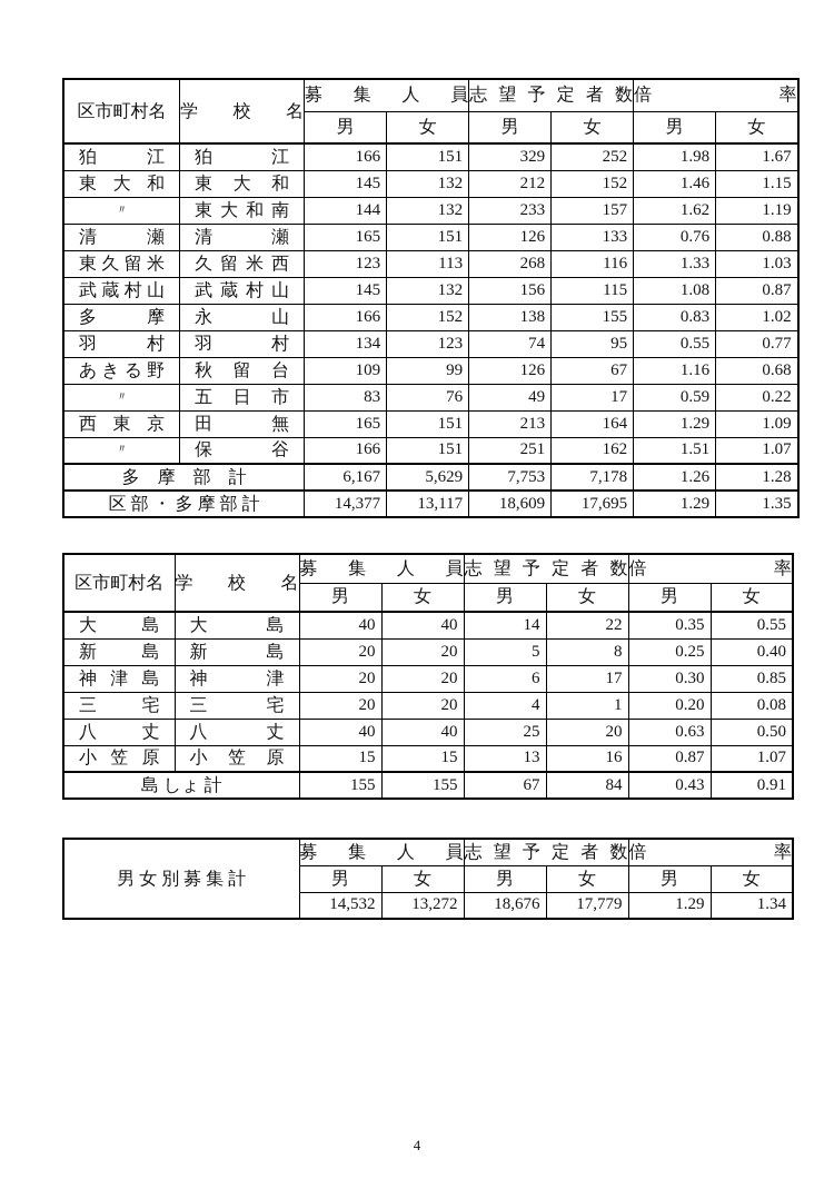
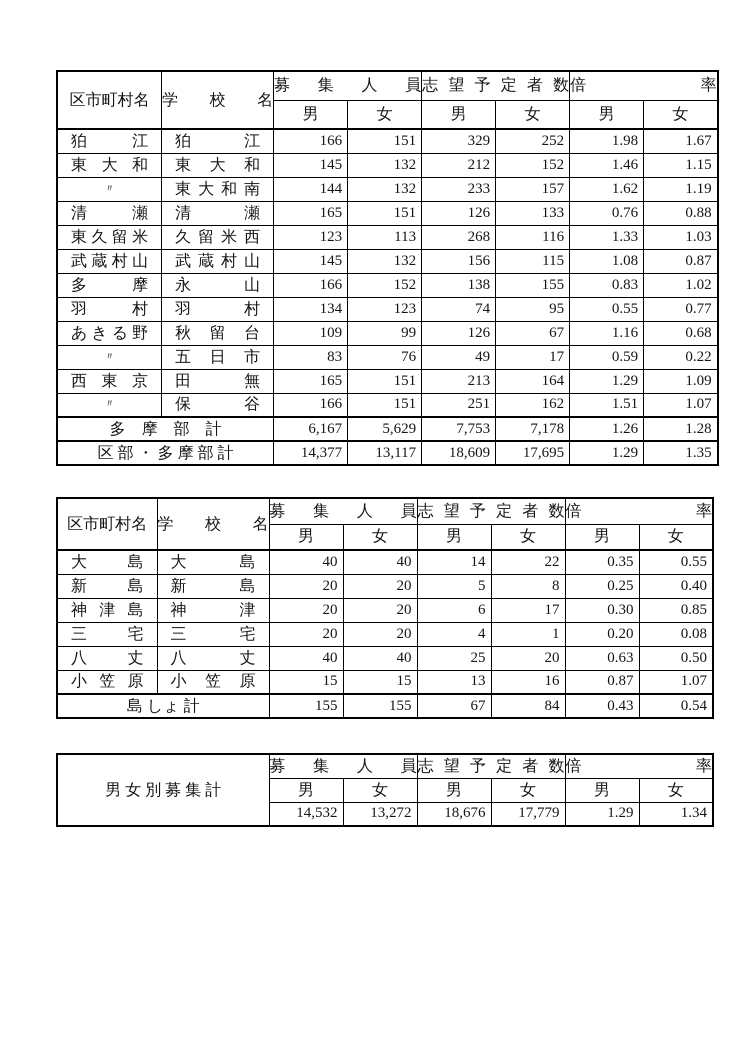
  区市町村名	学 校 名	募 集 人 員	志 望 予 定 者 数	倍 率
  男	女	男	女	男	女
  狛 江	狛 江	166	151	329	252	1.98	1.67
  東 大 和	東 大 和	145	132	212	152	1.46	1.15
  〃	東 大 和 南	144	132	233	157	1.62	1.19
  清 瀬	清 瀬	165	151	126	133	0.76	0.88
  東 久 留 米	久 留 米 西	123	113	268	116	1.33	1.03
  武 蔵 村 山	武 蔵 村 山	145	132	156	115	1.08	0.87
  多 摩	永 山	166	152	138	155	0.83	1.02
  羽 村	羽 村	134	123	74	95	0.55	0.77
  あ き る 野	秋 留 台	109	99	126	67	1.16	0.68
  〃	五 日 市	83	76	49	17	0.59	0.22
  西 東 京	田 無	165	151	213	164	1.29	1.09
  〃	保 谷	166	151	251	162	1.51	1.07
  多 摩 部 計	6,167	5,629	7,753	7,178	1.26	1.28
  区 部 ・ 多 摩 部 計	14,377	13,117	18,609	17,695	1.29	1.35
  区市町村名	学 校 名	募 集 人 員	志 望 予 定 者 数	倍 率
  男	女	男	女	男	女
  大 島	大 島	40	40	14	22	0.35	0.55
  新 島	新 島	20	20	5	8	0.25	0.40
  神 津 島	神 津	20	20	6	17	0.30	0.85
  三 宅	三 宅	20	20	4	1	0.20	0.08
  八 丈	八 丈	40	40	25	20	0.63	0.50
  小 笠 原	小 笠 原	15	15	13	16	0.87	1.07
- 島 しょ 計	155	155	67	84	0.43	0.91
+ 島 しょ 計	155	155	67	84	0.43	0.54
  男 女 別 募 集 計	募 集 人 員	志 望 予 定 者 数	倍 率
  男	女	男	女	男	女
  14,532	13,272	18,676	17,779	1.29	1.34
- 4
